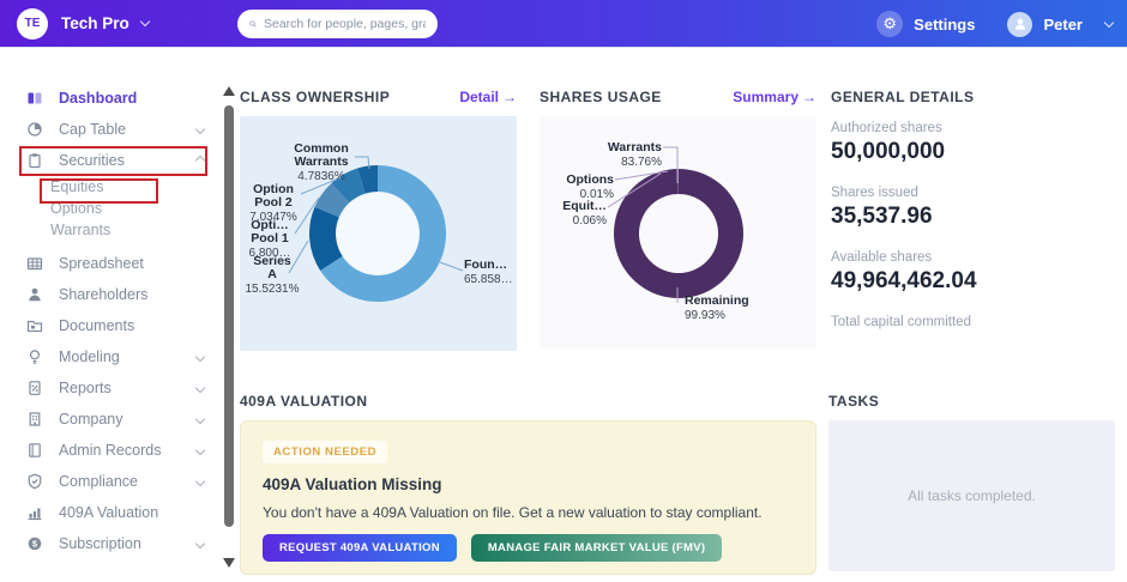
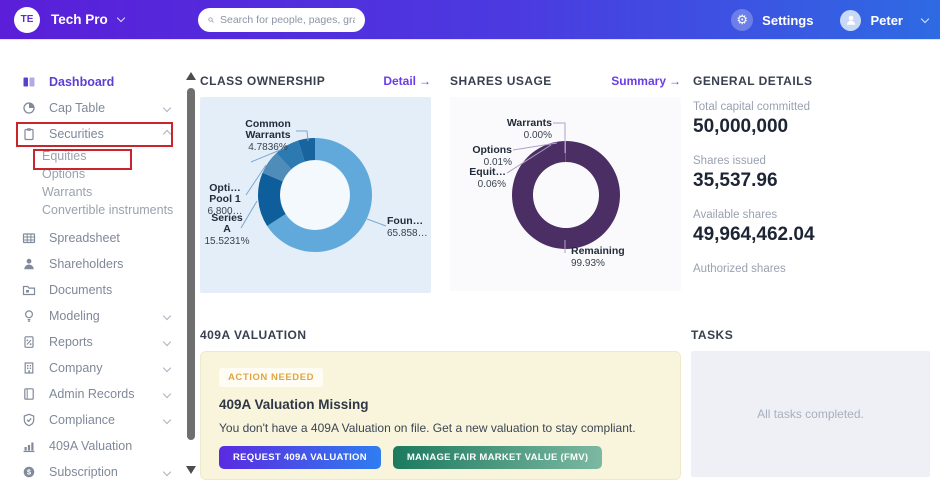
  TE
  Tech Pro
  Search for people, pages, gr
  ⚙
  Settings
  Peter
  Dashboard
  Cap Table
  Securities
  Equities
  Options
  Warrants
+ Convertible instruments
  Spreadsheet
  Shareholders
  Documents
  Modeling
  Reports
  Company
  Admin Records
  Compliance
  409A Valuation
  $
  Subscription
  CLASS OWNERSHIP
  Detail
  →
  Common
  Warrants
  4.7836%
- Option
- Pool 2
- 7.0347%
  Opti…
  Pool 1
  6.800…
  Series
  A
  15.5231%
  Foun…
  65.858…
  SHARES USAGE
  Summary
  →
  Warrants
- 83.76%
+ 0.00%
  Options
  0.01%
  Equit…
  0.06%
  Remaining
  99.93%
  GENERAL DETAILS
- Authorized shares
+ Total capital committed
  50,000,000
  Shares issued
  35,537.96
  Available shares
  49,964,462.04
- Total capital committed
+ Authorized shares
  409A VALUATION
  ACTION NEEDED
  409A Valuation Missing
  You don't have a 409A Valuation on file. Get a new valuation to stay compliant.
  REQUEST 409A VALUATION
  MANAGE FAIR MARKET VALUE (FMV)
  TASKS
  All tasks completed.
